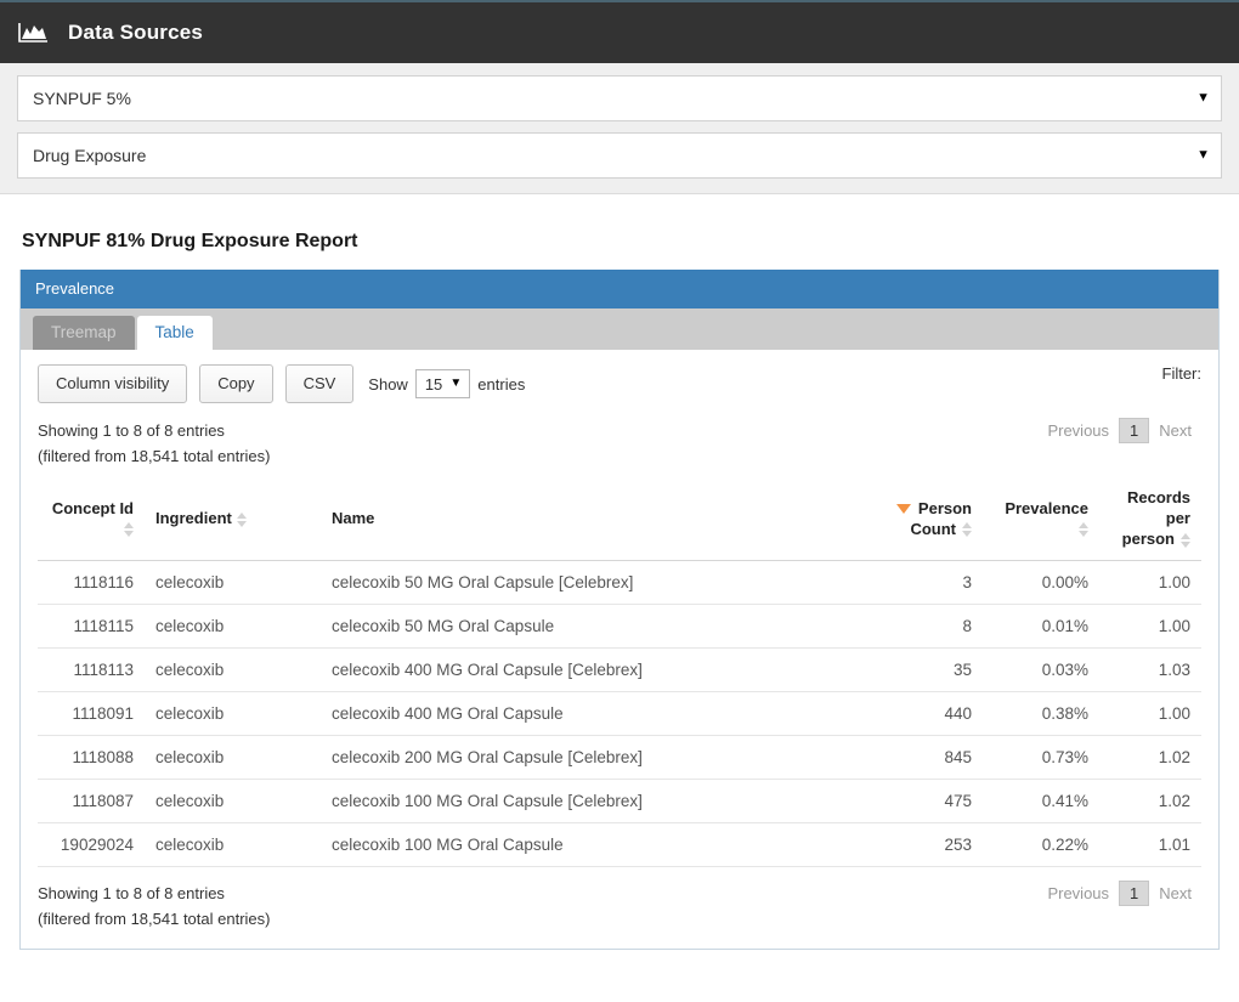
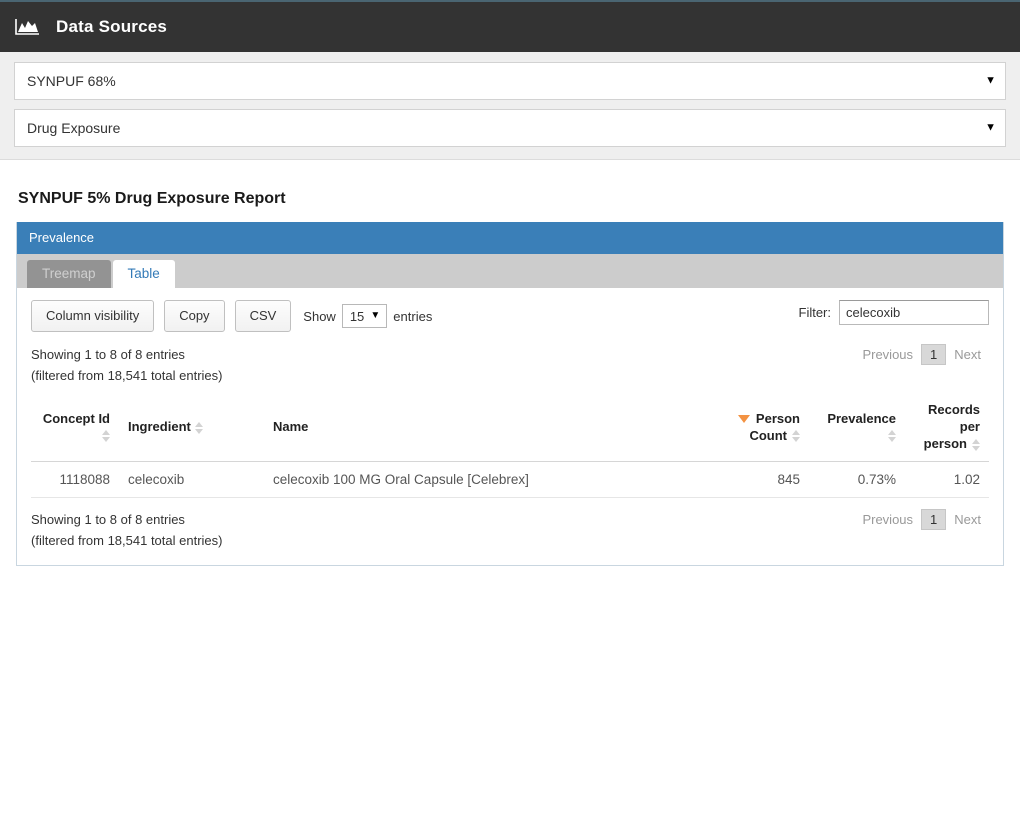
  Data Sources
- SYNPUF 5%
+ SYNPUF 68%
  ▼
  Drug Exposure
  ▼
- SYNPUF 81% Drug Exposure Report
+ SYNPUF 5% Drug Exposure Report
  Prevalence
  Treemap
  Table
  Column visibility
  Copy
  CSV
  Show
  15
  ▼
  entries
  Filter:
+ celecoxib
  Showing 1 to 8 of 8 entries
  (filtered from 18,541 total entries)
  Previous
  1
  Next
  Concept Id	Ingredient	Name	Person Count	Prevalence	Records per person
- 1118116	celecoxib	celecoxib 50 MG Oral Capsule [Celebrex]	3	0.00%	1.00
- 1118115	celecoxib	celecoxib 50 MG Oral Capsule	8	0.01%	1.00
- 1118113	celecoxib	celecoxib 400 MG Oral Capsule [Celebrex]	35	0.03%	1.03
- 1118091	celecoxib	celecoxib 400 MG Oral Capsule	440	0.38%	1.00
- 1118088	celecoxib	celecoxib 200 MG Oral Capsule [Celebrex]	845	0.73%	1.02
+ 1118088	celecoxib	celecoxib 100 MG Oral Capsule [Celebrex]	845	0.73%	1.02
- 1118087	celecoxib	celecoxib 100 MG Oral Capsule [Celebrex]	475	0.41%	1.02
- 19029024	celecoxib	celecoxib 100 MG Oral Capsule	253	0.22%	1.01
  Showing 1 to 8 of 8 entries
  (filtered from 18,541 total entries)
  Previous
  1
  Next
